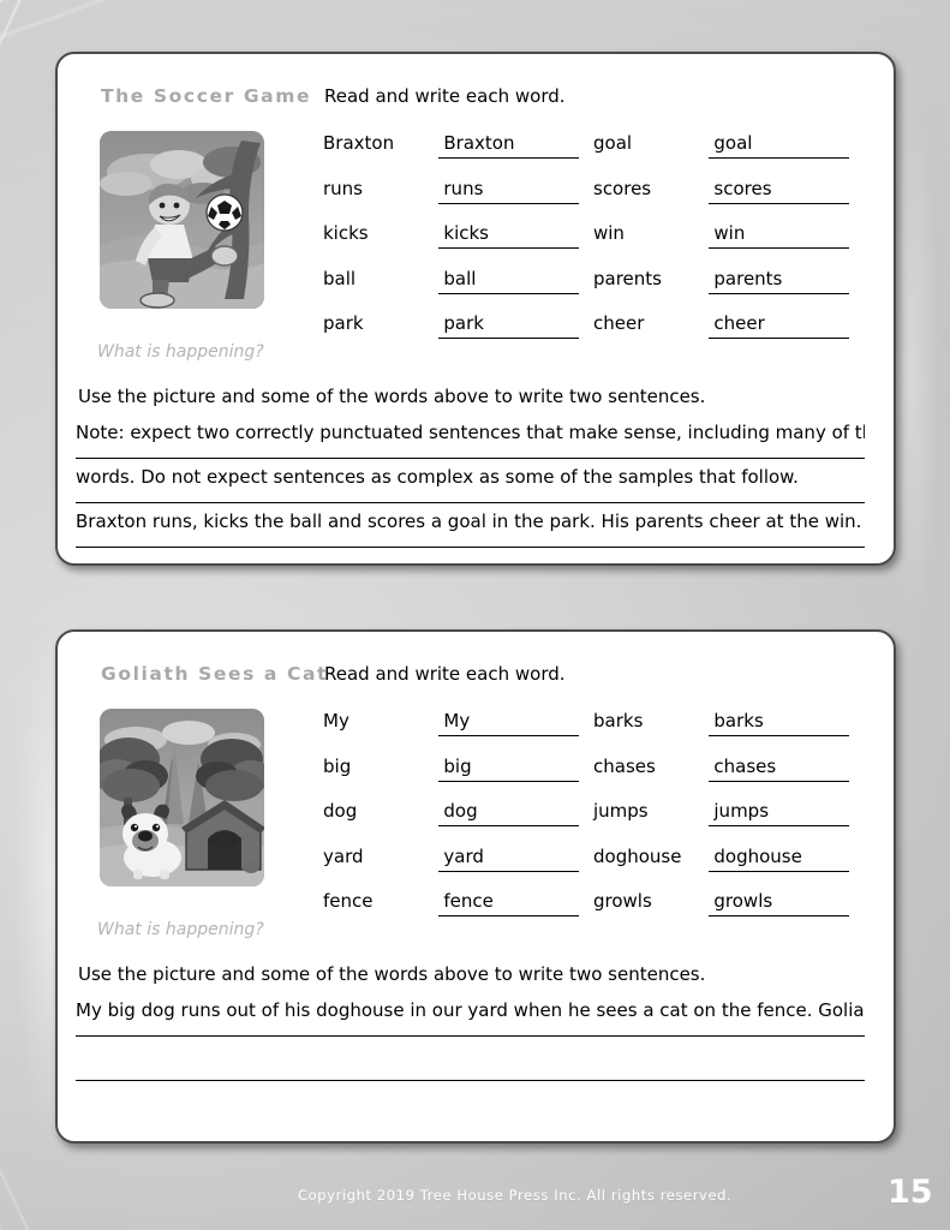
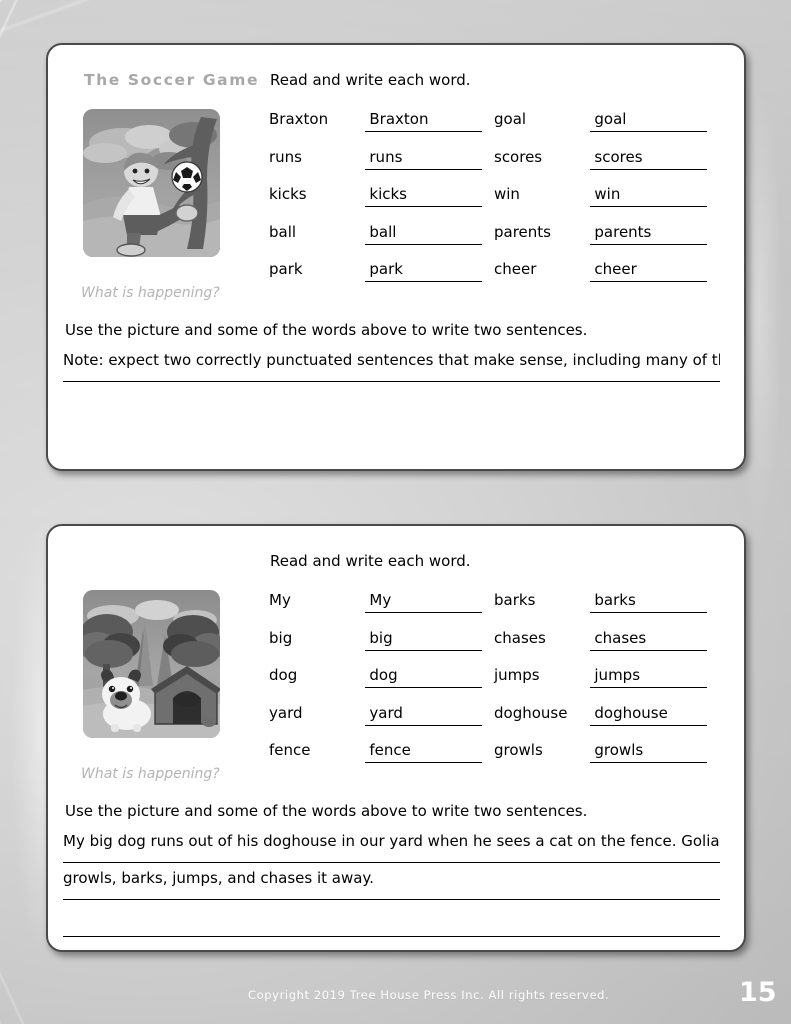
  The Soccer Game
  Read and write each word.
  What is happening?
  Braxton
  Braxton
  goal
  goal
  runs
  runs
  scores
  scores
  kicks
  kicks
  win
  win
  ball
  ball
  parents
  parents
  park
  park
  cheer
  cheer
  Use the picture and some of the words above to write two sentences.
  Note: expect two correctly punctuated sentences that make sense, including many of t
- words. Do not expect sentences as complex as some of the samples that follow.
- Braxton runs, kicks the ball and scores a goal in the park. His parents cheer at the win.
- Goliath Sees a Cat
  Read and write each word.
  What is happening?
  My
  My
  barks
  barks
  big
  big
  chases
  chases
  dog
  dog
  jumps
  jumps
  yard
  yard
  doghouse
  doghouse
  fence
  fence
  growls
  growls
  Use the picture and some of the words above to write two sentences.
  My big dog runs out of his doghouse in our yard when he sees a cat on the fence. Golia
+ growls, barks, jumps, and chases it away.
  Copyright 2019 Tree House Press Inc. All rights reserved.
  15
